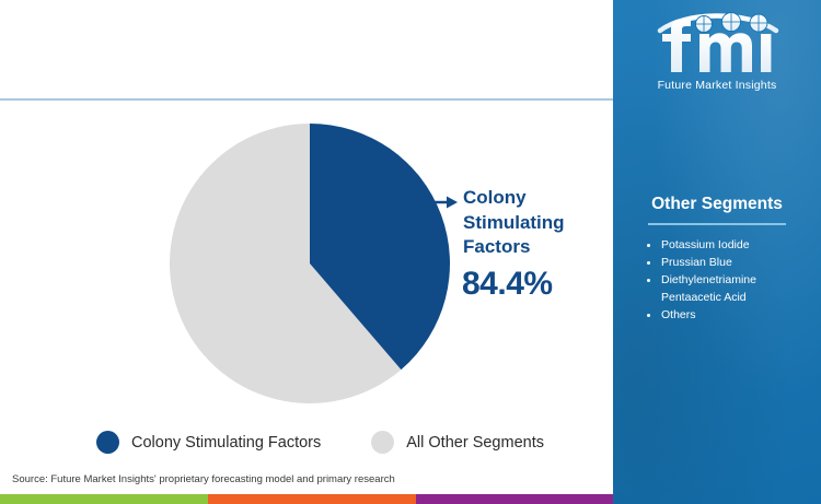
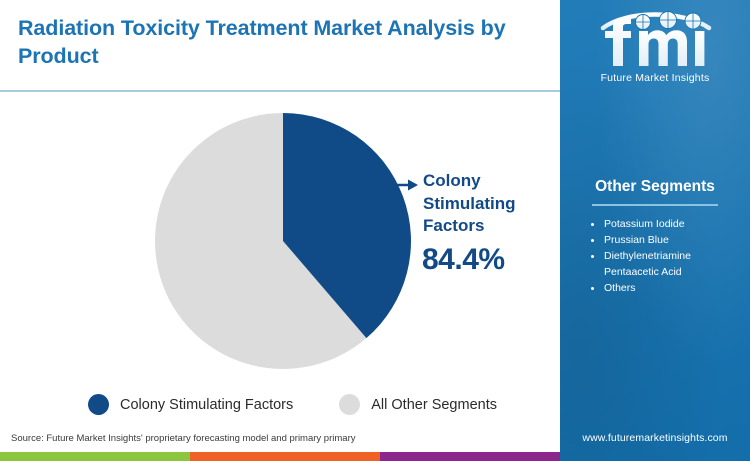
+ Radiation Toxicity Treatment Market Analysis by Product
  Colony Stimulating Factors
  84.4%
  Colony Stimulating Factors
  All Other Segments
- Source: Future Market Insights' proprietary forecasting model and primary research
+ Source: Future Market Insights' proprietary forecasting model and primary primary
  Future Market Insights
  Other Segments
  Potassium Iodide
  Prussian Blue
  Diethylenetriamine Pentaacetic Acid
  Others
+ www.futuremarketinsights.com
